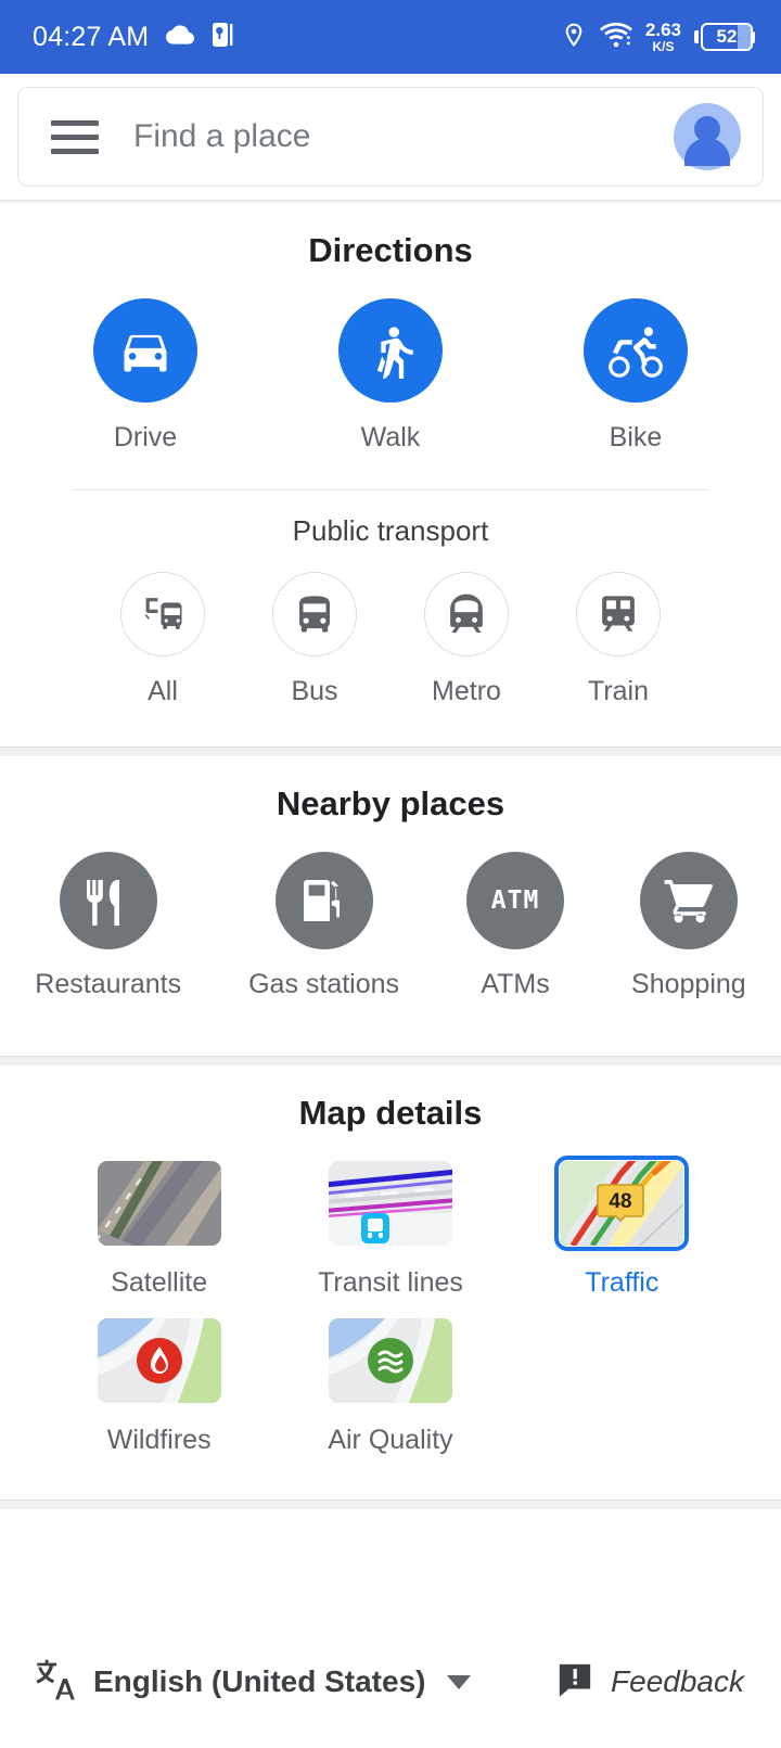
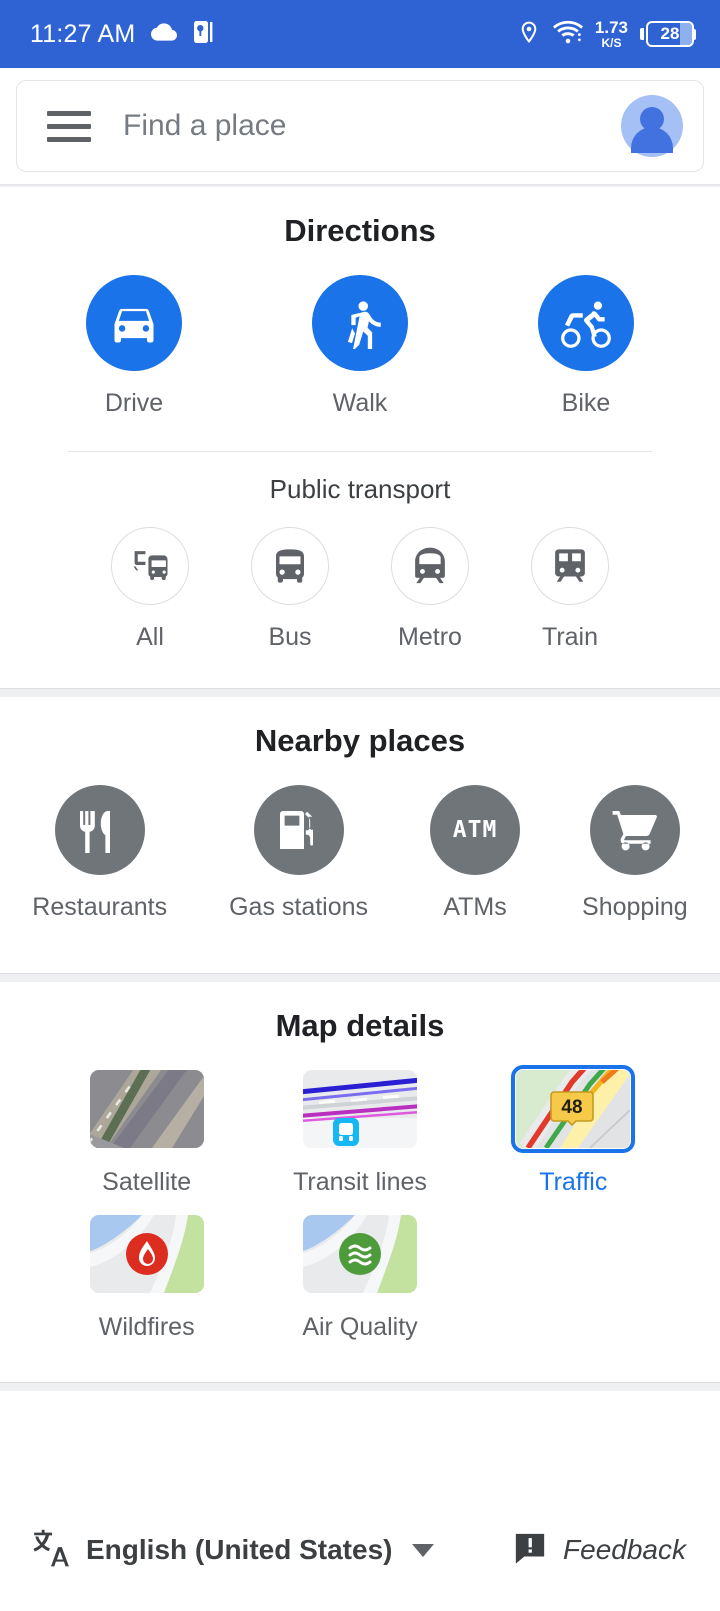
- 04:27 AM
+ 11:27 AM
- 2.63
+ 1.73
  K/S
- 52
+ 28
  Find a place
  Directions
  Drive
  Walk
  Bike
  Public transport
  All
  Bus
  Metro
  Train
  Nearby places
  Restaurants
  Gas stations
  ATM
  ATMs
  Shopping
  Map details
  Satellite
  Transit lines
  48
  Traffic
  Wildfires
  Air Quality
  English (United States)
  Feedback
